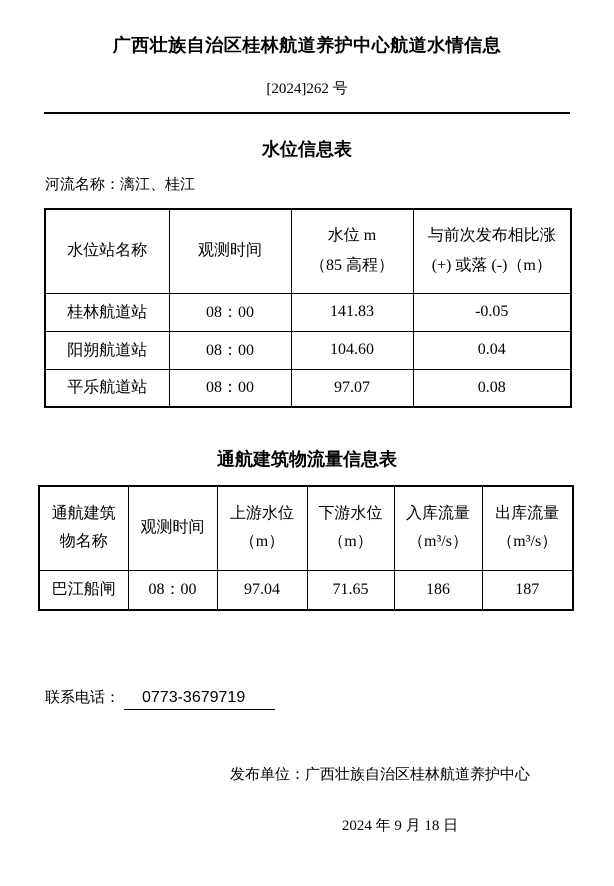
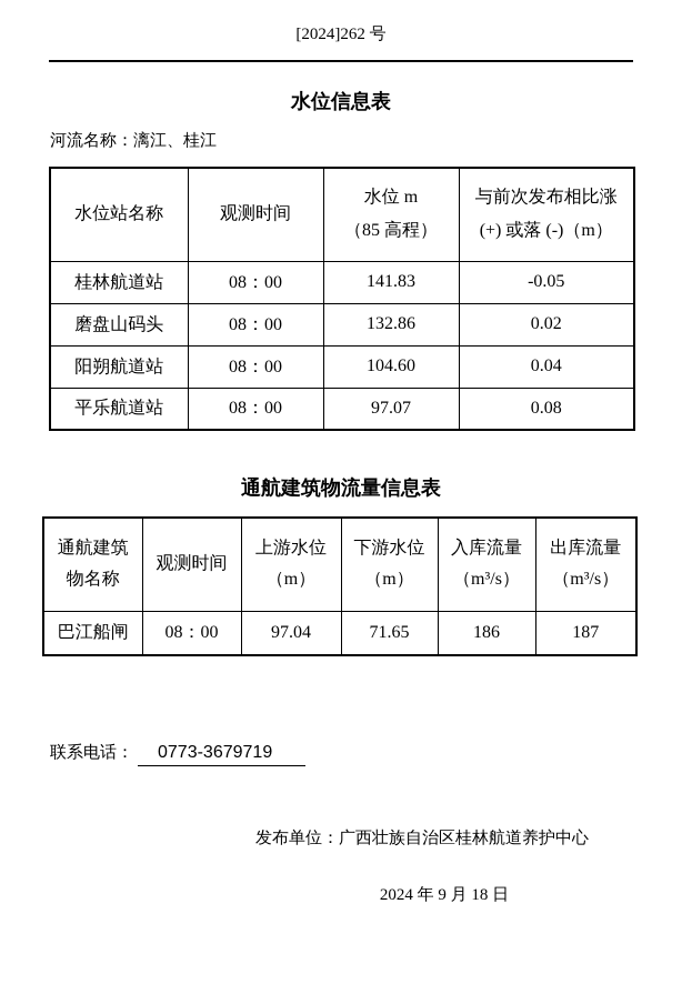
- 广西壮族自治区桂林航道养护中心航道水情信息
  [2024]262 号
  水位信息表
  河流名称：漓江、桂江
  水位站名称	观测时间	水位 m （85 高程）	与前次发布相比涨 (+) 或落 (-)（m）
  桂林航道站	08：00	141.83	-0.05
+ 磨盘山码头	08：00	132.86	0.02
  阳朔航道站	08：00	104.60	0.04
  平乐航道站	08：00	97.07	0.08
  通航建筑物流量信息表
  通航建筑 物名称	观测时间	上游水位 （m）	下游水位 （m）	入库流量 （m³/s）	出库流量 （m³/s）
  巴江船闸	08：00	97.04	71.65	186	187
  联系电话： 0773-3679719
  发布单位：广西壮族自治区桂林航道养护中心
  2024 年 9 月 18 日
